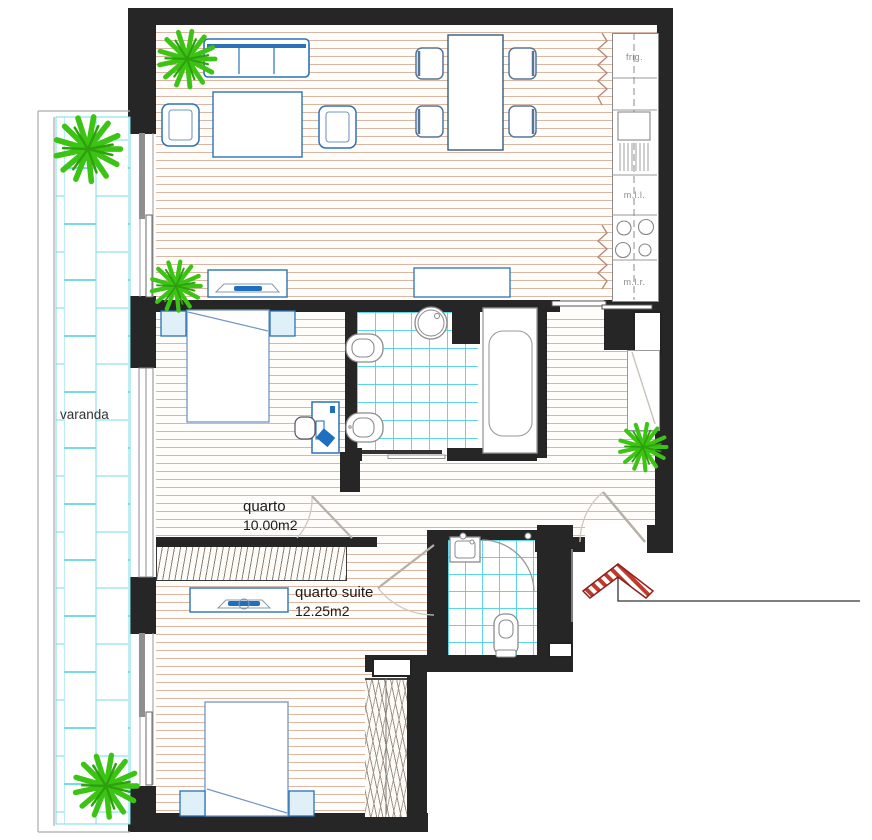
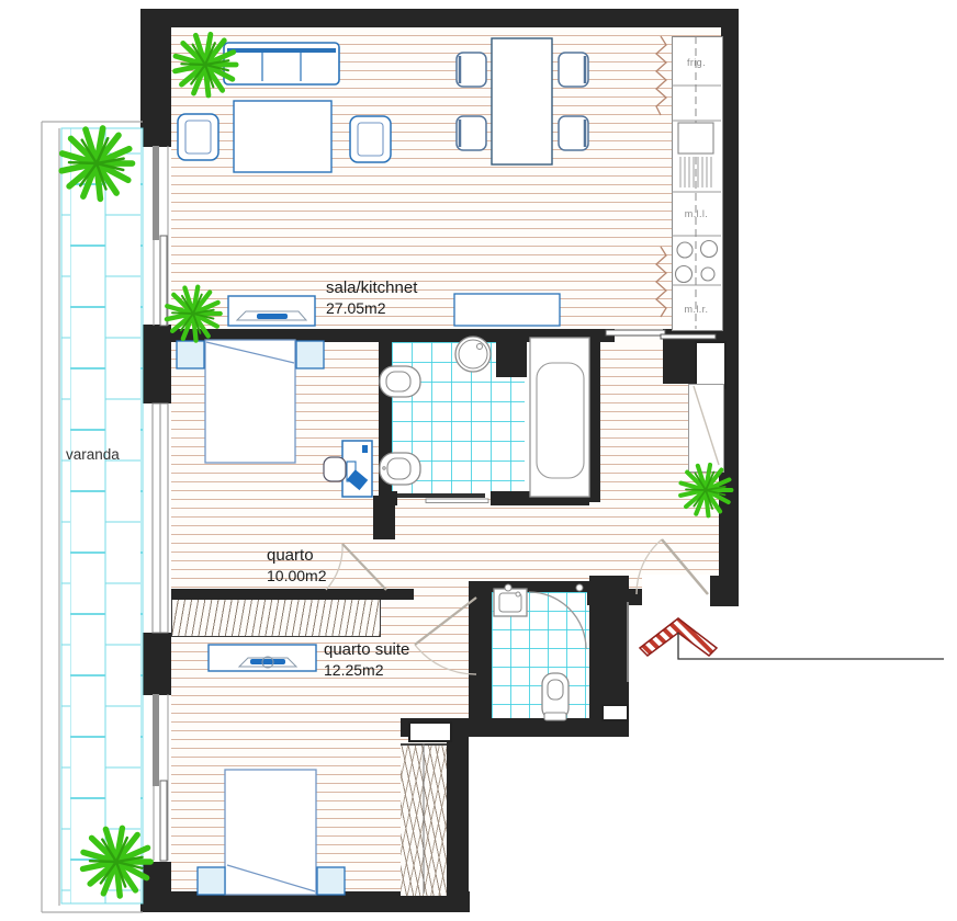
+ sala/kitchnet
+ 27.05m2
  quarto
  10.00m2
  quarto suite
  12.25m2
  varanda
  frig.
  m.l.l.
  m.l.r.
